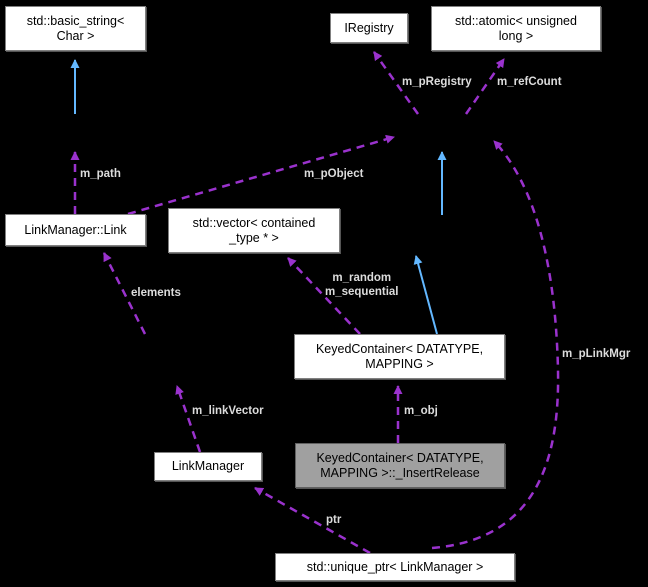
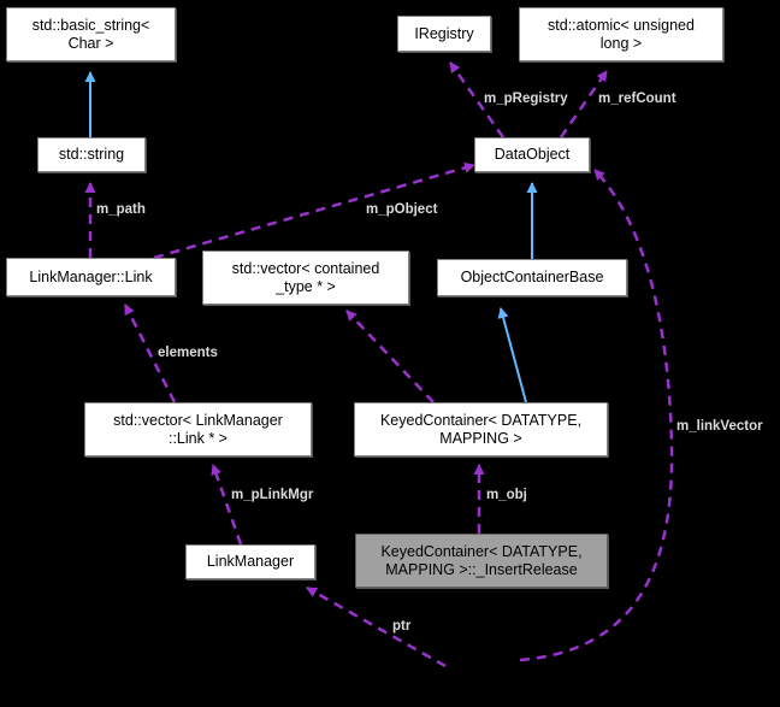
  std::basic_string<
  Char >
  IRegistry
  std::atomic< unsigned
  long >
+ std::string
+ DataObject
  LinkManager::Link
  std::vector< contained
  _type * >
+ ObjectContainerBase
+ std::vector< LinkManager
+ ::Link * >
  KeyedContainer< DATATYPE,
  MAPPING >
  LinkManager
  KeyedContainer< DATATYPE,
  MAPPING >::_InsertRelease
- std::unique_ptr< LinkManager >
  m_pRegistry
  m_refCount
  m_path
  m_pObject
  elements
- m_random
- m_sequential
- m_linkVector
+ m_pLinkMgr
  m_obj
  ptr
- m_pLinkMgr
+ m_linkVector
